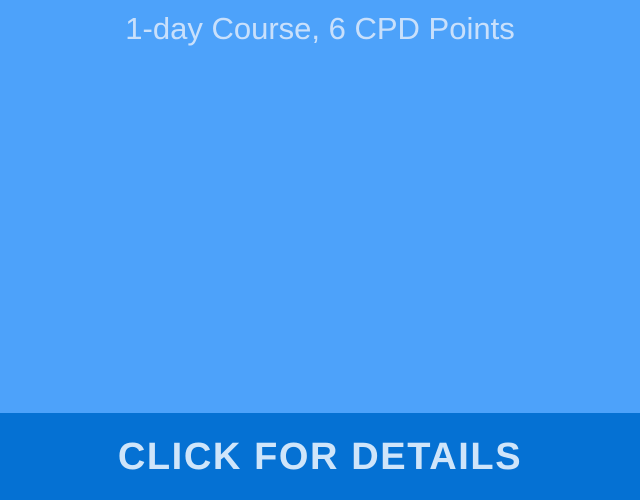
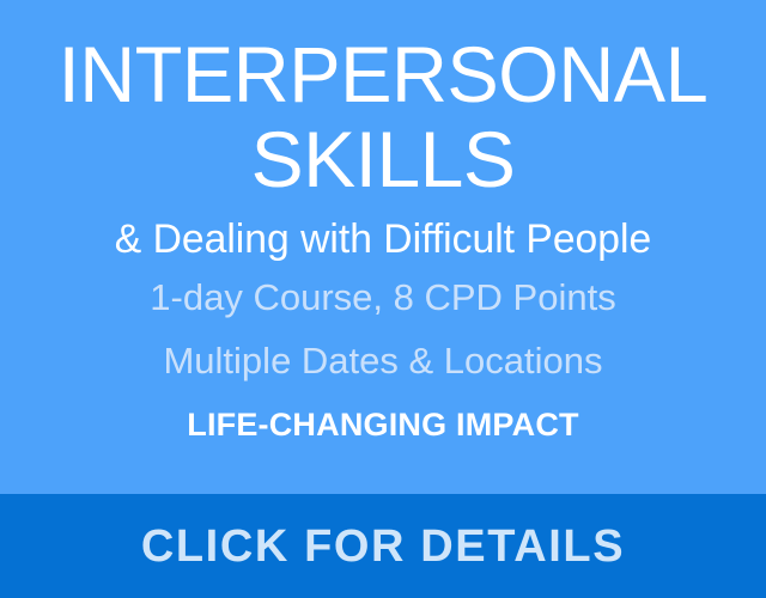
+ INTERPERSONAL
+ SKILLS
+ & Dealing with Difficult People
- 1-day Course, 6 CPD Points
+ 1-day Course, 8 CPD Points
+ Multiple Dates & Locations
+ LIFE-CHANGING IMPACT
  CLICK FOR DETAILS
